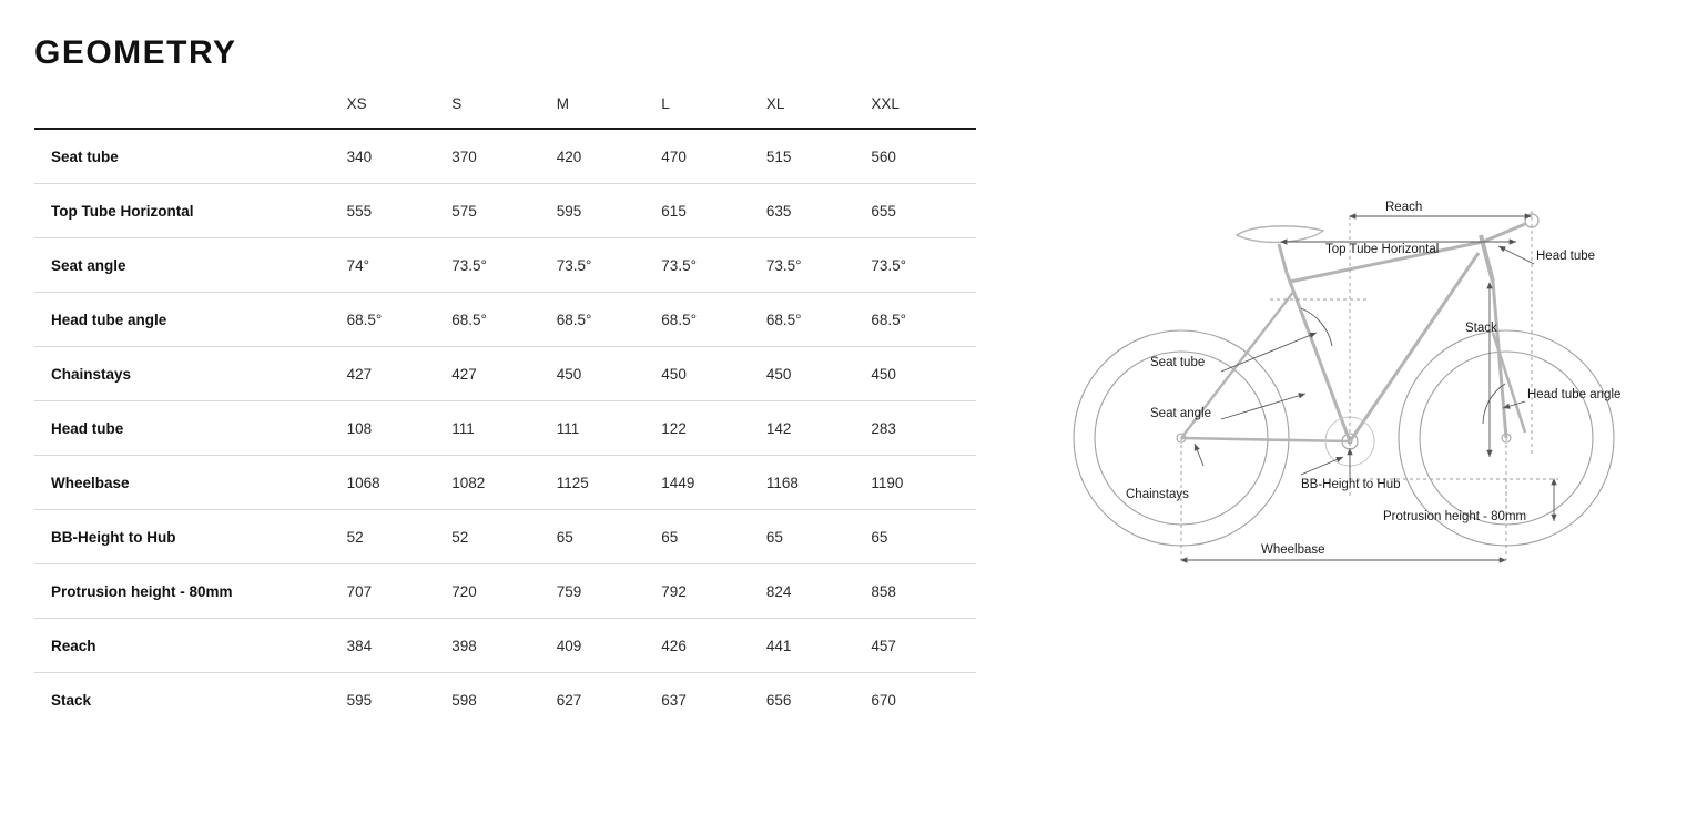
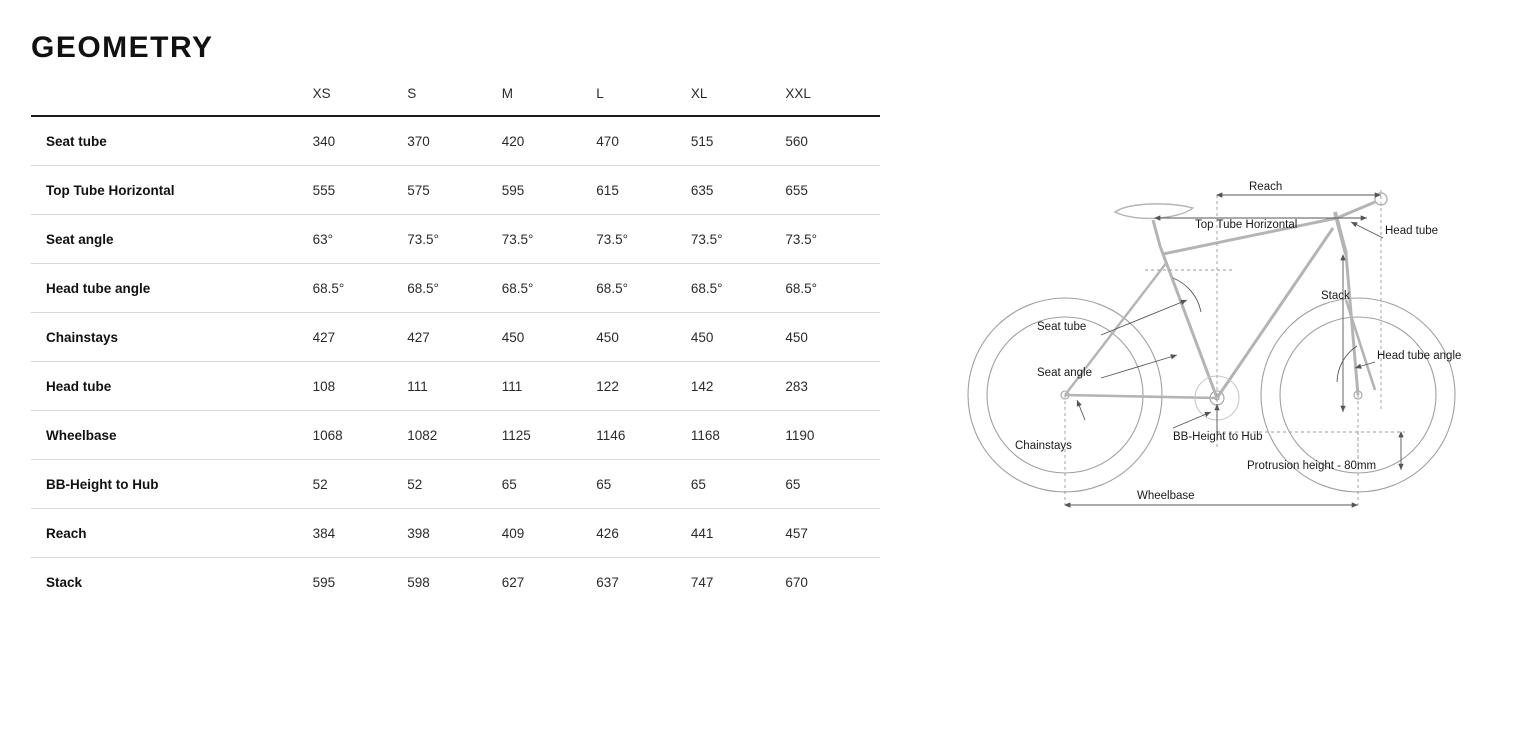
  GEOMETRY
  	XS	S	M	L	XL	XXL
  Seat tube	340	370	420	470	515	560
  Top Tube Horizontal	555	575	595	615	635	655
- Seat angle	74°	73.5°	73.5°	73.5°	73.5°	73.5°
+ Seat angle	63°	73.5°	73.5°	73.5°	73.5°	73.5°
  Head tube angle	68.5°	68.5°	68.5°	68.5°	68.5°	68.5°
  Chainstays	427	427	450	450	450	450
  Head tube	108	111	111	122	142	283
- Wheelbase	1068	1082	1125	1449	1168	1190
+ Wheelbase	1068	1082	1125	1146	1168	1190
  BB-Height to Hub	52	52	65	65	65	65
- Protrusion height - 80mm	707	720	759	792	824	858
  Reach	384	398	409	426	441	457
- Stack	595	598	627	637	656	670
+ Stack	595	598	627	637	747	670
  Reach
  Top Tube Horizontal
  Head tube
  Stack
  Seat tube
  Seat angle
  Head tube angle
  Chainstays
  BB-Height to Hub
  Protrusion height - 80mm
  Wheelbase
